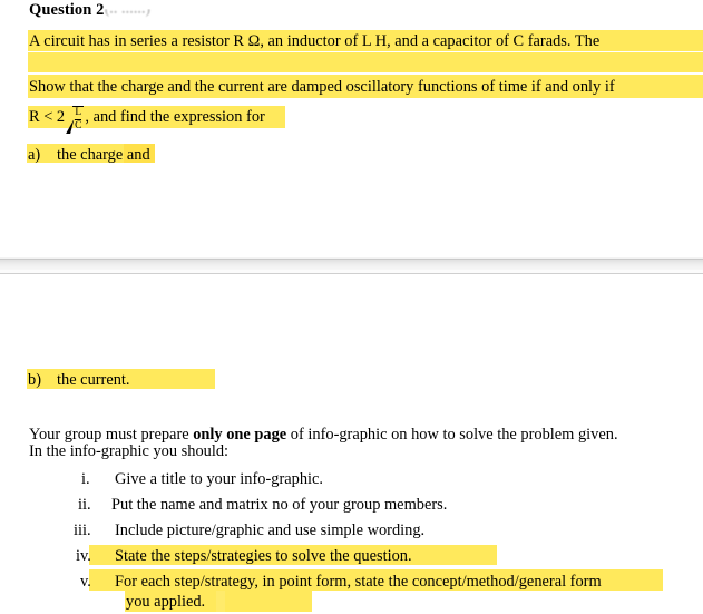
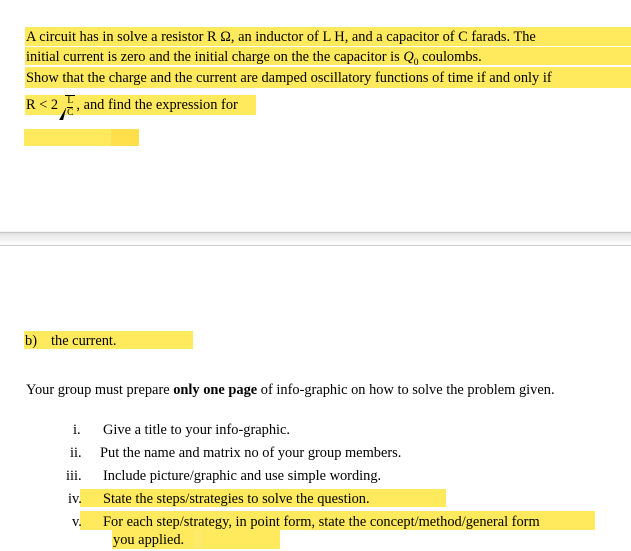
- Question 2(.. ......)
- A circuit has in series a resistor R Ω, an inductor of L H, and a capacitor of C farads. The
+ A circuit has in solve a resistor R Ω, an inductor of L H, and a capacitor of C farads. The
+ initial current is zero and the initial charge on the the capacitor is Q0 coulombs.
  Show that the charge and the current are damped oscillatory functions of time if and only if
  R < 2
  L
  C
  , and find the expression for
- a) the charge and
  b) the current.
  Your group must prepare only one page of info-graphic on how to solve the problem given.
- In the info-graphic you should:
  i. Give a title to your info-graphic.
  ii. Put the name and matrix no of your group members.
  iii. Include picture/graphic and use simple wording.
  iv. State the steps/strategies to solve the question.
  v. For each step/strategy, in point form, state the concept/method/general form
  you applied.
